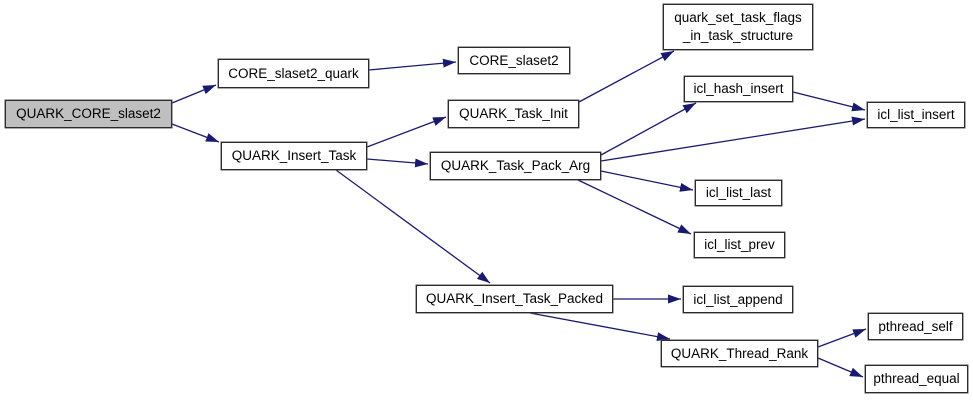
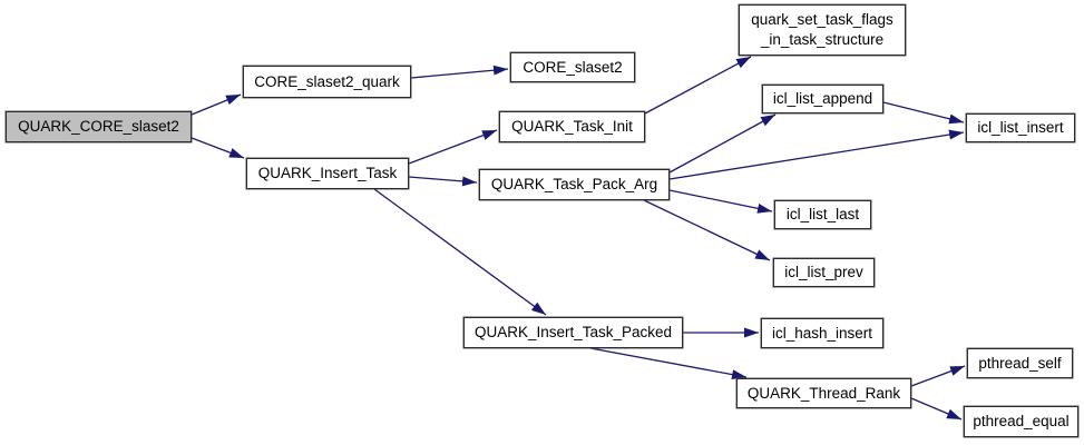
  QUARK_CORE_slaset2
  CORE_slaset2_quark
  CORE_slaset2
  QUARK_Insert_Task
  QUARK_Task_Init
  QUARK_Task_Pack_Arg
  quark_set_task_flags
  _in_task_structure
- icl_hash_insert
+ icl_list_append
  icl_list_insert
  icl_list_last
  icl_list_prev
  QUARK_Insert_Task_Packed
- icl_list_append
+ icl_hash_insert
  QUARK_Thread_Rank
  pthread_self
  pthread_equal
